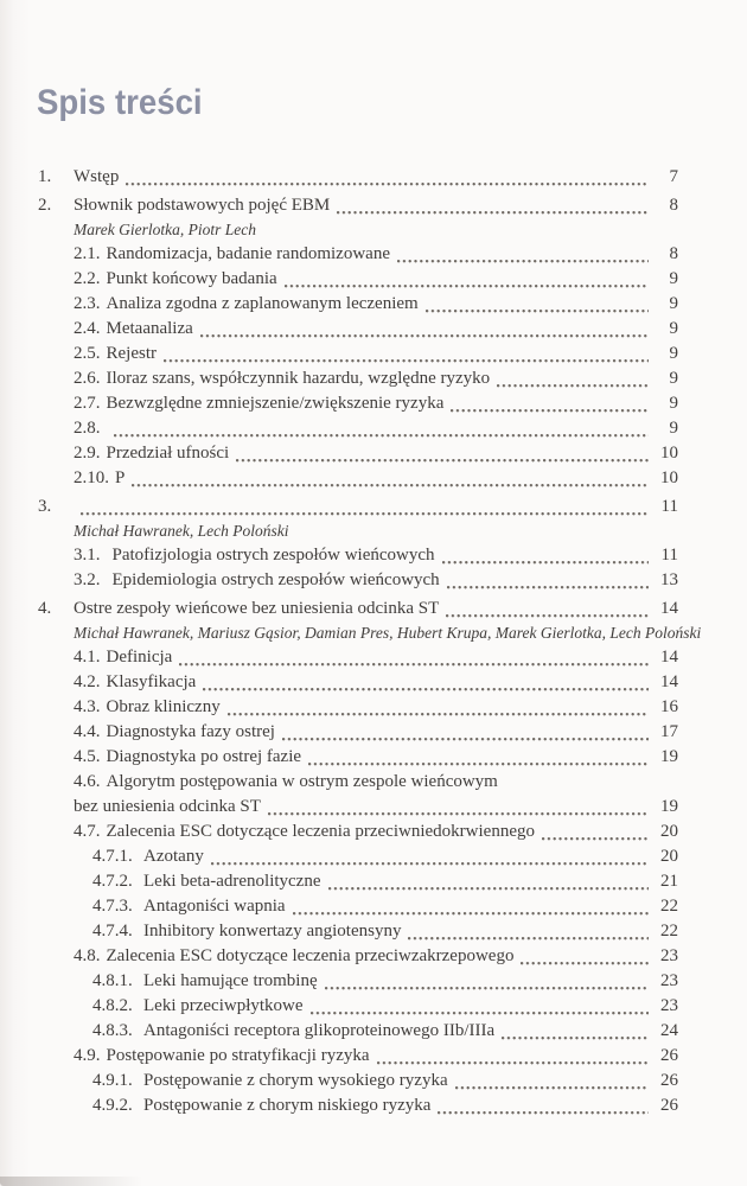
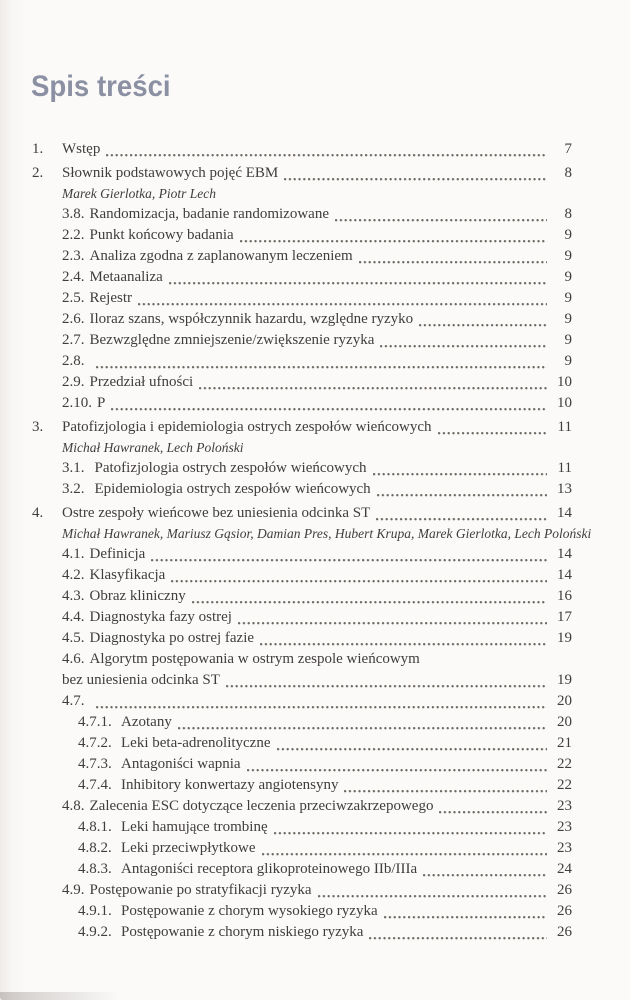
  Spis treści
  1.
  Wstęp
  7
  2.
  Słownik podstawowych pojęć EBM
  8
  Marek Gierlotka, Piotr Lech
- 2.1.
+ 3.8.
  Randomizacja, badanie randomizowane
  8
  2.2.
  Punkt końcowy badania
  9
  2.3.
  Analiza zgodna z zaplanowanym leczeniem
  9
  2.4.
  Metaanaliza
  9
  2.5.
  Rejestr
  9
  2.6.
  Iloraz szans, współczynnik hazardu, względne ryzyko
  9
  2.7.
  Bezwzględne zmniejszenie/zwiększenie ryzyka
  9
  2.8.
  9
  2.9.
  Przedział ufności
  10
  2.10.
  P
  10
  3.
+ Patofizjologia i epidemiologia ostrych zespołów wieńcowych
  11
  Michał Hawranek, Lech Poloński
  3.1.
  Patofizjologia ostrych zespołów wieńcowych
  11
  3.2.
  Epidemiologia ostrych zespołów wieńcowych
  13
  4.
  Ostre zespoły wieńcowe bez uniesienia odcinka ST
  14
  Michał Hawranek, Mariusz Gąsior, Damian Pres, Hubert Krupa, Marek Gierlotka, Lech Poloński
  4.1.
  Definicja
  14
  4.2.
  Klasyfikacja
  14
  4.3.
  Obraz kliniczny
  16
  4.4.
  Diagnostyka fazy ostrej
  17
  4.5.
  Diagnostyka po ostrej fazie
  19
  4.6.
  Algorytm postępowania w ostrym zespole wieńcowym
  bez uniesienia odcinka ST
  19
  4.7.
- Zalecenia ESC dotyczące leczenia przeciwniedokrwiennego
  20
  4.7.1.
  Azotany
  20
  4.7.2.
  Leki beta-adrenolityczne
  21
  4.7.3.
  Antagoniści wapnia
  22
  4.7.4.
  Inhibitory konwertazy angiotensyny
  22
  4.8.
  Zalecenia ESC dotyczące leczenia przeciwzakrzepowego
  23
  4.8.1.
  Leki hamujące trombinę
  23
  4.8.2.
  Leki przeciwpłytkowe
  23
  4.8.3.
  Antagoniści receptora glikoproteinowego IIb/IIIa
  24
  4.9.
  Postępowanie po stratyfikacji ryzyka
  26
  4.9.1.
  Postępowanie z chorym wysokiego ryzyka
  26
  4.9.2.
  Postępowanie z chorym niskiego ryzyka
  26
